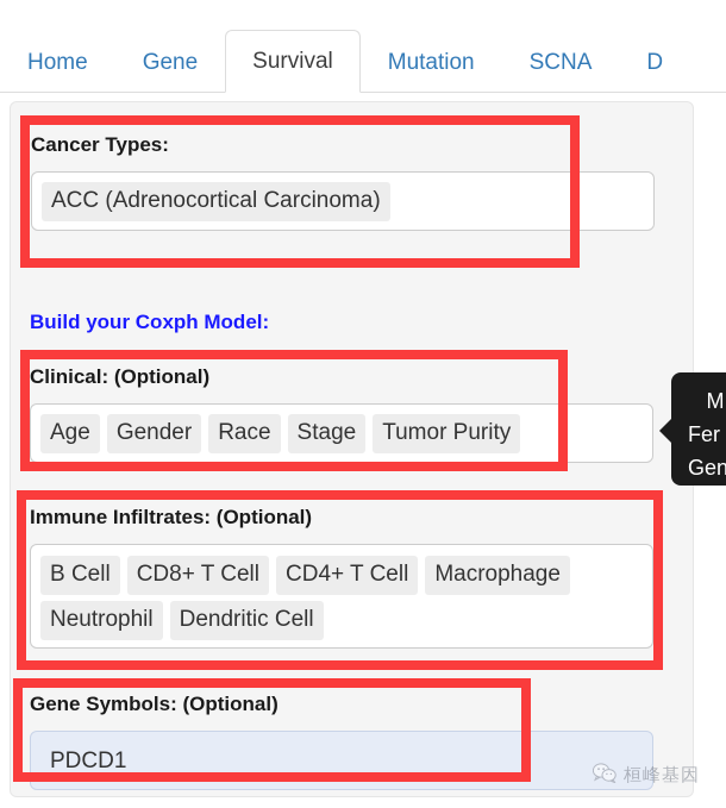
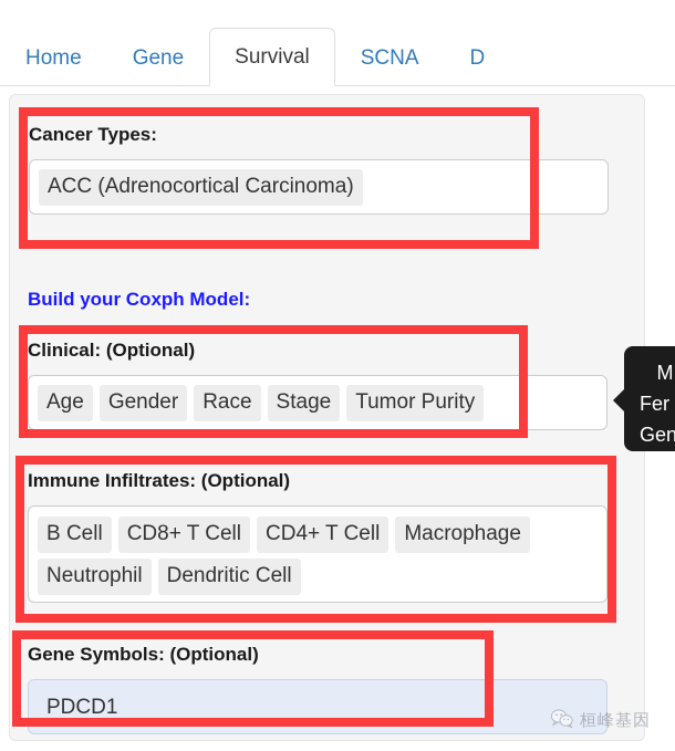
  Home
  Gene
  Survival
- Mutation
  SCNA
  D
  Cancer Types:
  ACC (Adrenocortical Carcinoma)
  Build your Coxph Model:
  Clinical: (Optional)
  Age
  Gender
  Race
  Stage
  Tumor Purity
  Immune Infiltrates: (Optional)
  B Cell
  CD8+ T Cell
  CD4+ T Cell
  Macrophage
  Neutrophil
  Dendritic Cell
  Gene Symbols: (Optional)
  PDCD1
  桓峰基因
  M
  Fer
  Gen
